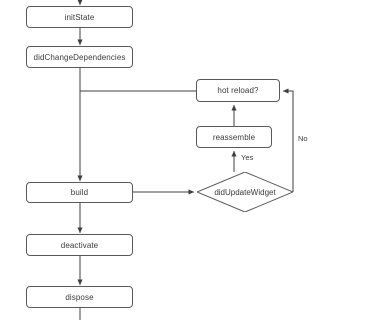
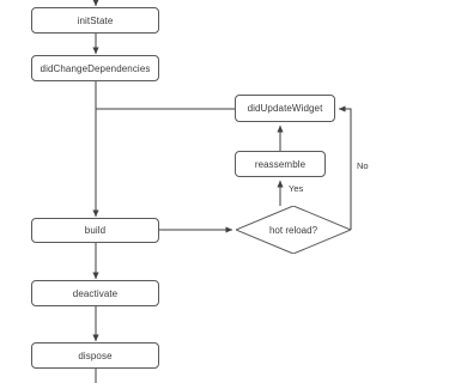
  initState
  didChangeDependencies
- hot reload?
+ didUpdateWidget
  reassemble
- didUpdateWidget
+ hot reload?
  build
  deactivate
  dispose
  Yes
  No
